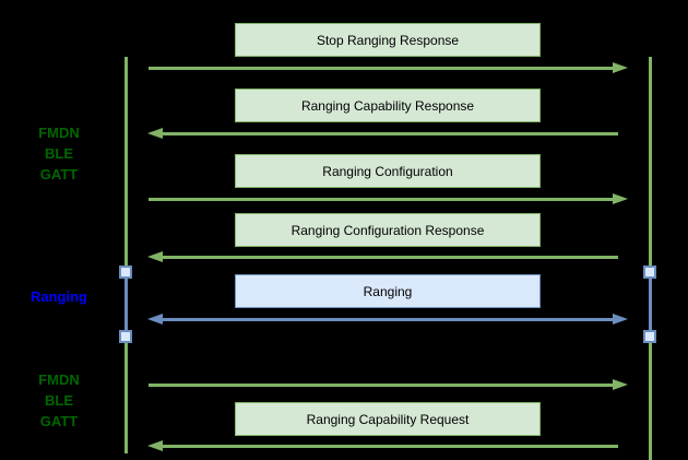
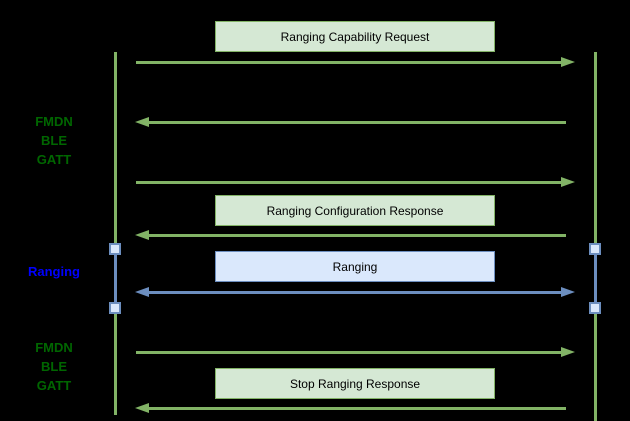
  FMDN
  BLE
  GATT
  Ranging
  FMDN
  BLE
  GATT
- Stop Ranging Response
+ Ranging Capability Request
- Ranging Capability Response
- Ranging Configuration
  Ranging Configuration Response
  Ranging
- Ranging Capability Request
+ Stop Ranging Response
